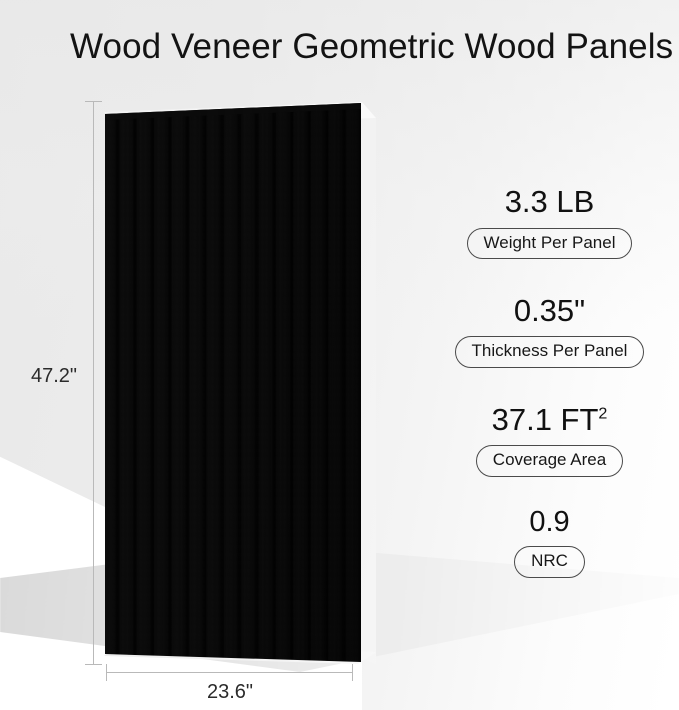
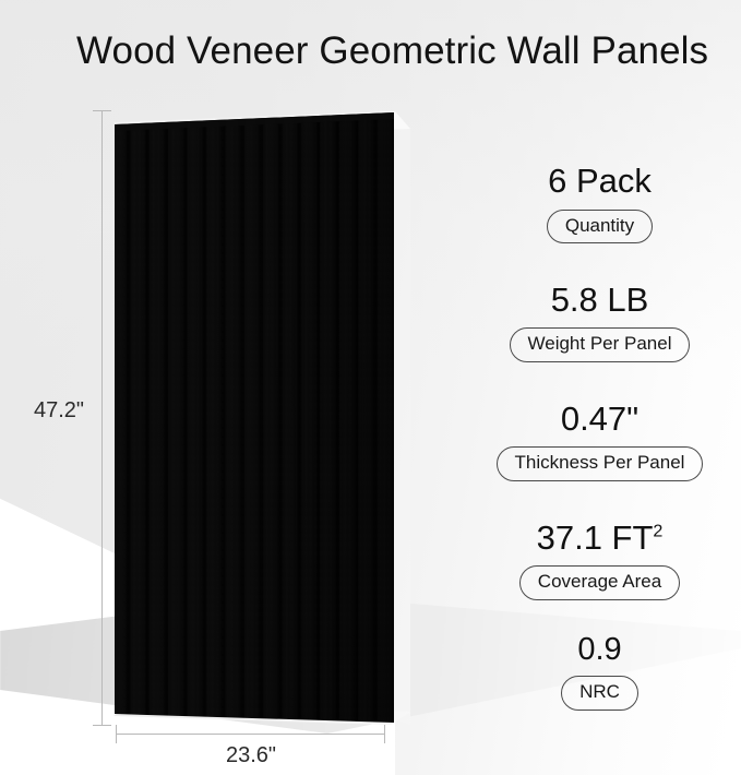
- Wood Veneer Geometric Wood Panels
+ Wood Veneer Geometric Wall Panels
  47.2"
  23.6"
+ 6 Pack
+ Quantity
- 3.3 LB
+ 5.8 LB
  Weight Per Panel
- 0.35"
+ 0.47"
  Thickness Per Panel
  37.1 FT2
  Coverage Area
  0.9
  NRC
